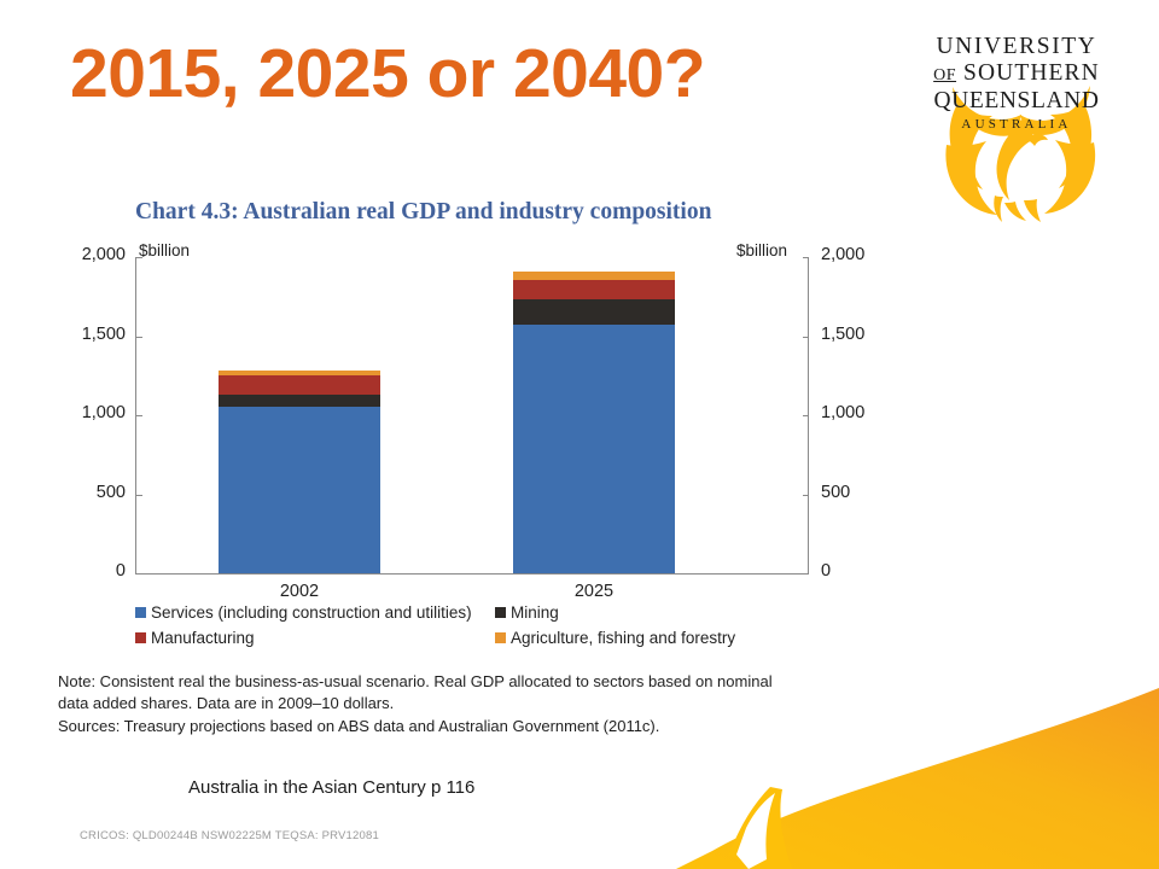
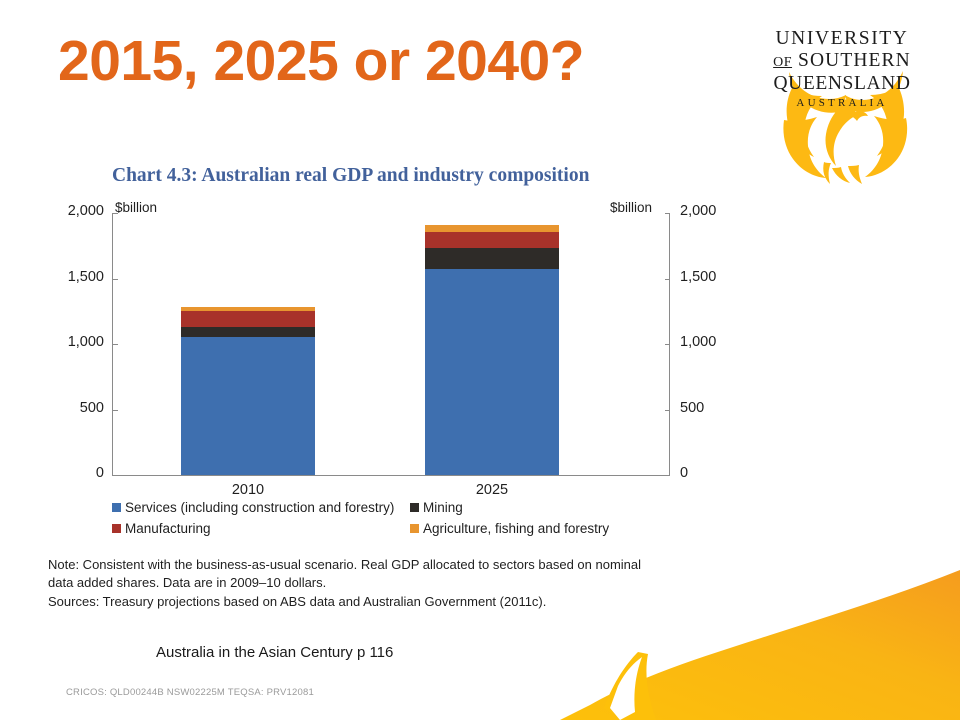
  2015, 2025 or 2040?
  UNIVERSITY
  OF SOUTHERN
  QUEENSLAND
  AUSTRALIA
  Chart 4.3: Australian real GDP and industry composition
  $billion
  $billion
  0
  0
  500
  500
  1,000
  1,000
  1,500
  1,500
  2,000
  2,000
- 2002
+ 2010
  2025
- Services (including construction and utilities)
+ Services (including construction and forestry)
  Mining
  Manufacturing
  Agriculture, fishing and forestry
- Note: Consistent real the business-as-usual scenario. Real GDP allocated to sectors based on nominal
+ Note: Consistent with the business-as-usual scenario. Real GDP allocated to sectors based on nominal
  data added shares. Data are in 2009–10 dollars.
  Sources: Treasury projections based on ABS data and Australian Government (2011c).
  Australia in the Asian Century p 116
  CRICOS: QLD00244B NSW02225M TEQSA: PRV12081
